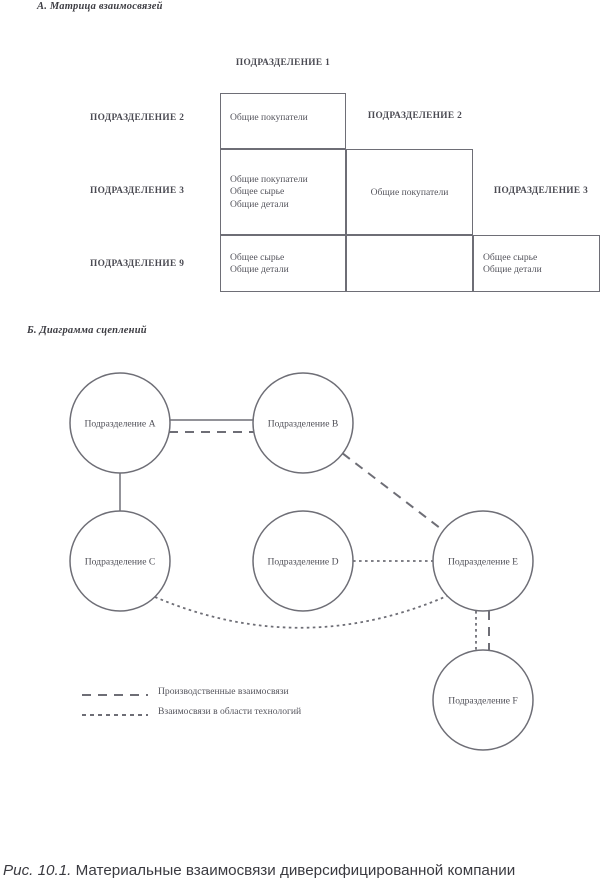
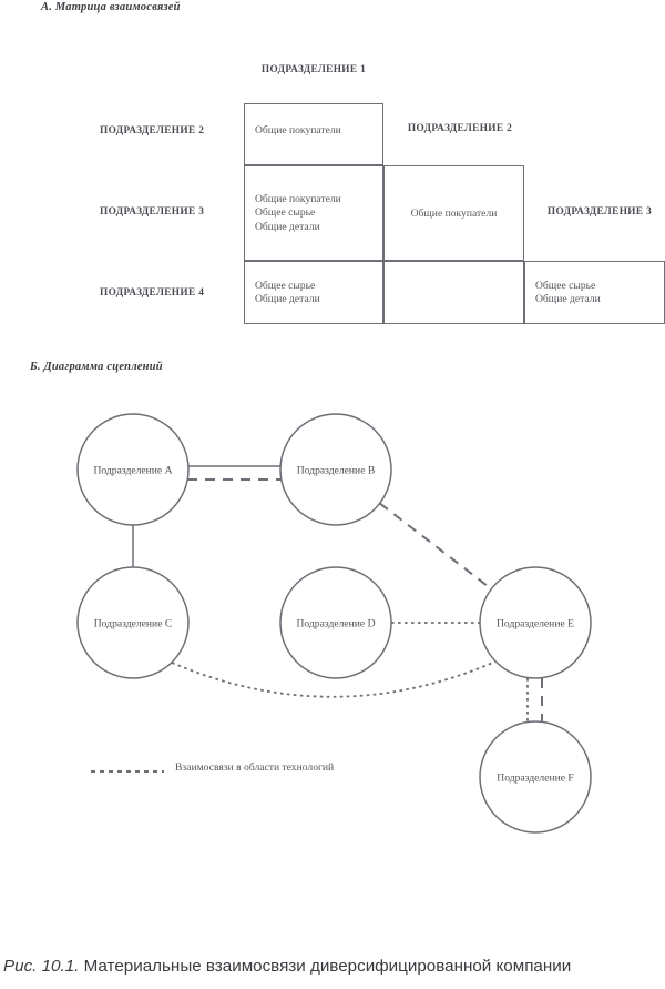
  А. Матрица взаимосвязей
  ПОДРАЗДЕЛЕНИЕ 1
  ПОДРАЗДЕЛЕНИЕ 2
  ПОДРАЗДЕЛЕНИЕ 3
  ПОДРАЗДЕЛЕНИЕ 2
  ПОДРАЗДЕЛЕНИЕ 3
- ПОДРАЗДЕЛЕНИЕ 9
+ ПОДРАЗДЕЛЕНИЕ 4
  Общие покупатели
  Общие покупатели
  Общее сырье
  Общие детали
  Общие покупатели
  Общее сырье
  Общие детали
  Общее сырье
  Общие детали
  Б. Диаграмма сцеплений
  Подразделение А
  Подразделение В
  Подразделение С
  Подразделение D
  Подразделение Е
  Подразделение F
- Производственные взаимосвязи
  Взаимосвязи в области технологий
  Рис. 10.1. Материальные взаимосвязи диверсифицированной компании
